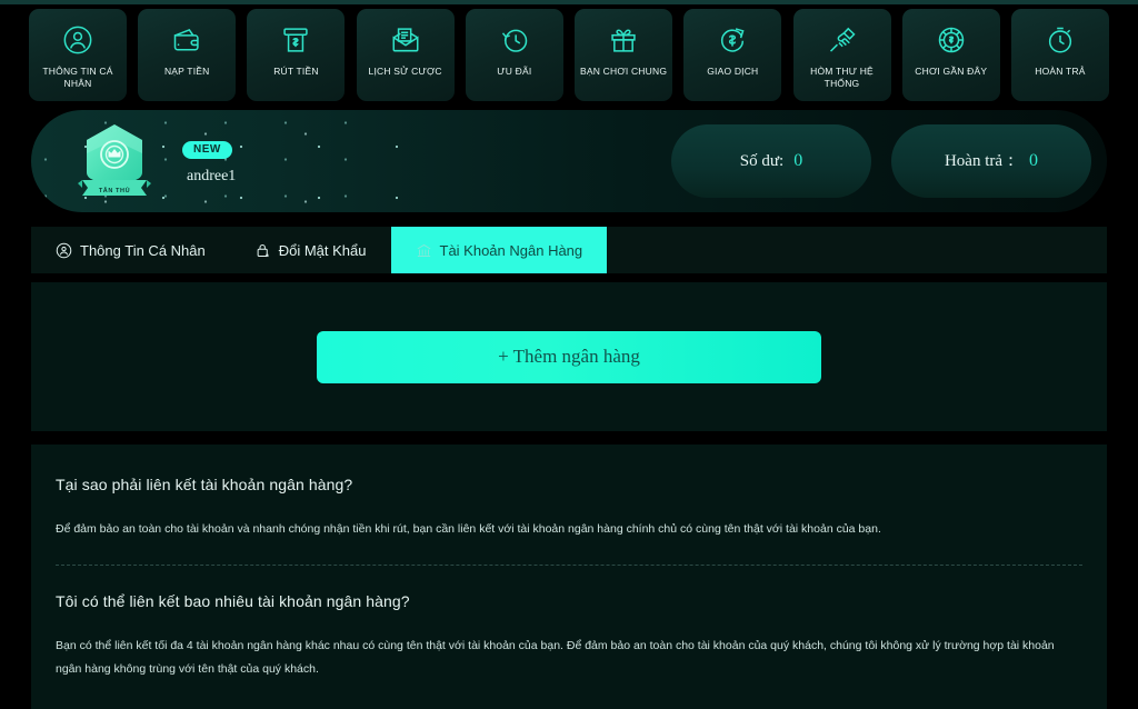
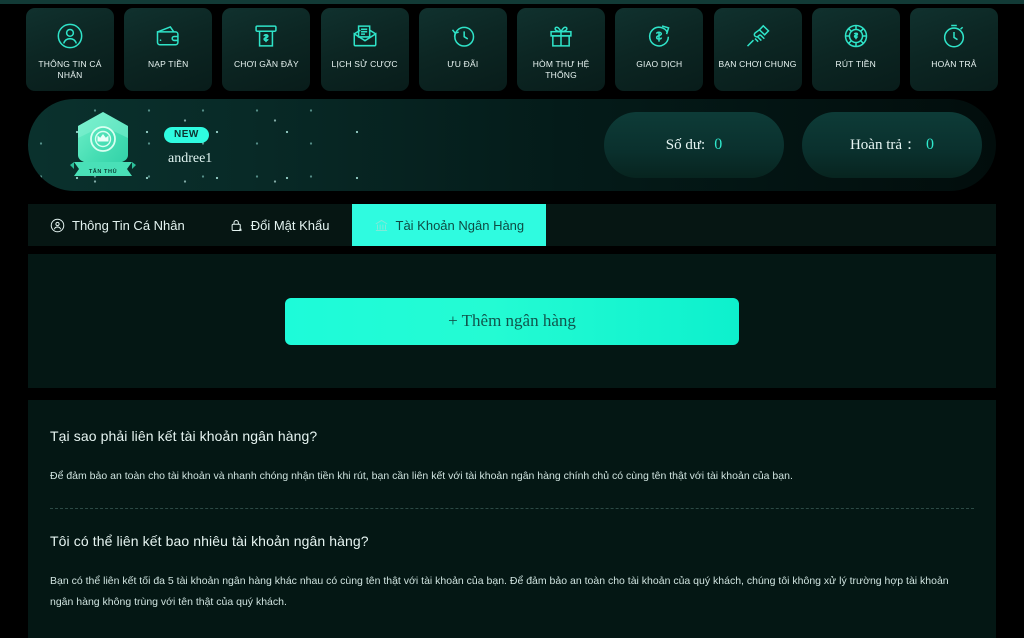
  THÔNG TIN CÁ NHÂN
  NẠP TIỀN
- RÚT TIỀN
+ CHƠI GẦN ĐÂY
  LỊCH SỬ CƯỢC
  ƯU ĐÃI
- BẠN CHƠI CHUNG
+ HÒM THƯ HỆ THỐNG
  GIAO DỊCH
- HÒM THƯ HỆ THỐNG
+ BẠN CHƠI CHUNG
- CHƠI GẦN ĐÂY
+ RÚT TIỀN
  HOÀN TRẢ
  Số dư:
  0
  Hoàn trả：
  0
  Thông Tin Cá Nhân
  Đổi Mật Khẩu
  Tài Khoản Ngân Hàng
  + Thêm ngân hàng
  Tại sao phải liên kết tài khoản ngân hàng?
  Để đảm bảo an toàn cho tài khoản và nhanh chóng nhận tiền khi rút, bạn cần liên kết với tài khoản ngân hàng chính chủ có cùng tên thật với tài khoản của bạn.
  Tôi có thể liên kết bao nhiêu tài khoản ngân hàng?
- Bạn có thể liên kết tối đa 4 tài khoản ngân hàng khác nhau có cùng tên thật với tài khoản của bạn. Để đảm bảo an toàn cho tài khoản của quý khách, chúng tôi không xử lý trường hợp tài khoản ngân hàng không trùng với tên thật của quý khách.
+ Bạn có thể liên kết tối đa 5 tài khoản ngân hàng khác nhau có cùng tên thật với tài khoản của bạn. Để đảm bảo an toàn cho tài khoản của quý khách, chúng tôi không xử lý trường hợp tài khoản ngân hàng không trùng với tên thật của quý khách.
